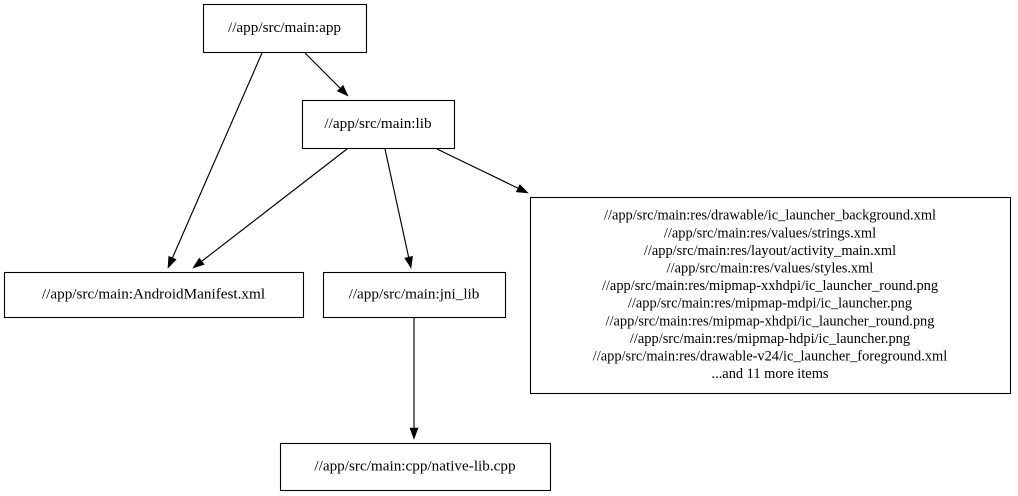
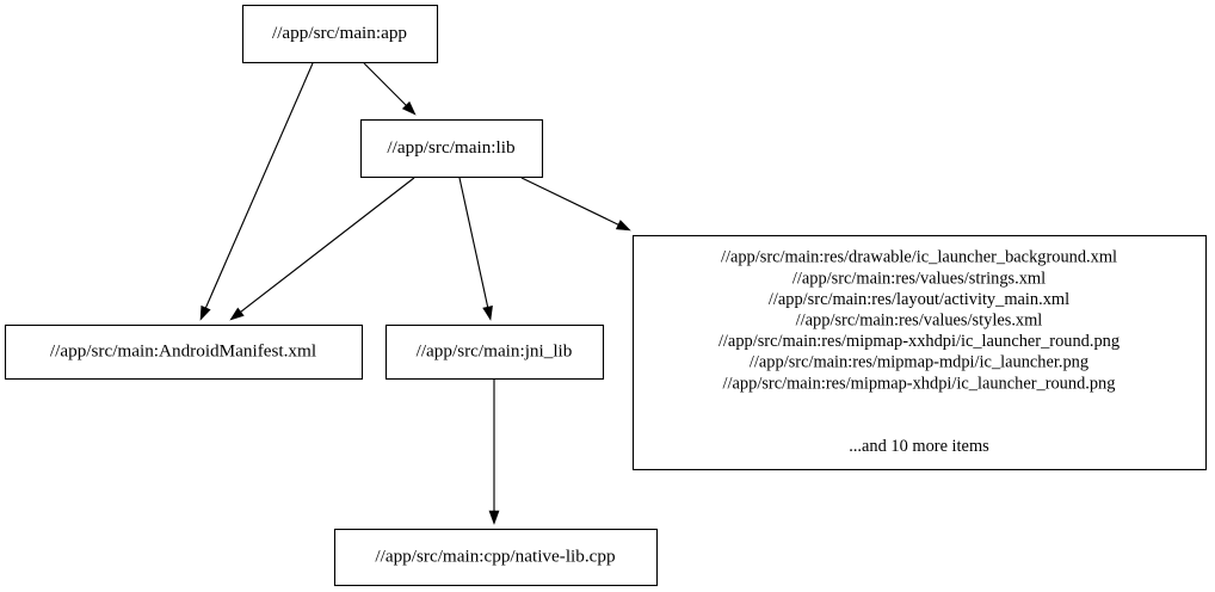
  //app/src/main:app
  //app/src/main:lib
  //app/src/main:AndroidManifest.xml
  //app/src/main:jni_lib
  //app/src/main:res/drawable/ic_launcher_background.xml
  //app/src/main:res/values/strings.xml
  //app/src/main:res/layout/activity_main.xml
  //app/src/main:res/values/styles.xml
  //app/src/main:res/mipmap-xxhdpi/ic_launcher_round.png
  //app/src/main:res/mipmap-mdpi/ic_launcher.png
  //app/src/main:res/mipmap-xhdpi/ic_launcher_round.png
- //app/src/main:res/mipmap-hdpi/ic_launcher.png
- //app/src/main:res/drawable-v24/ic_launcher_foreground.xml
- ...and 11 more items
+ ...and 10 more items
  //app/src/main:cpp/native-lib.cpp
